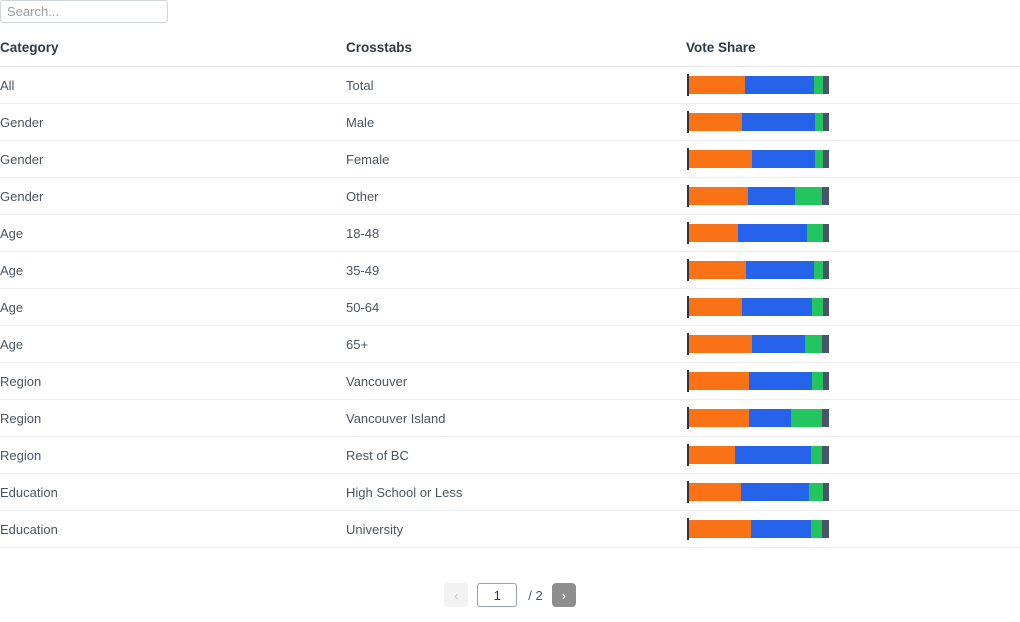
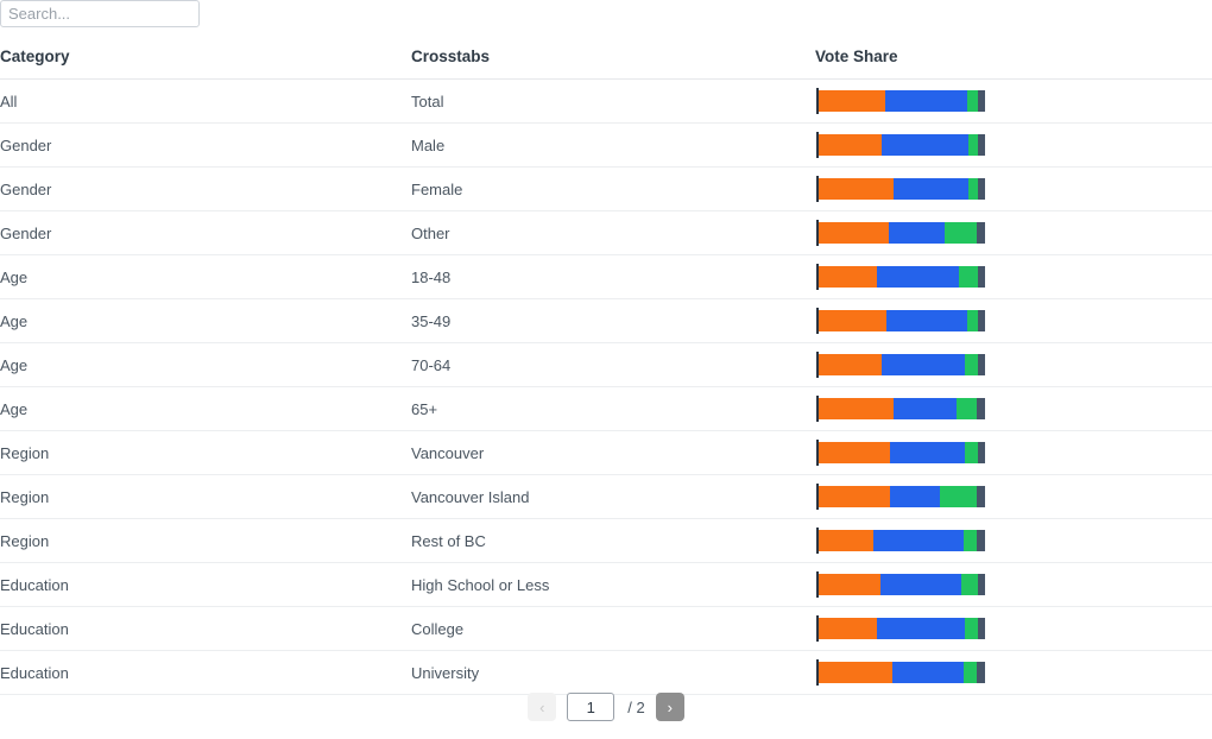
  Search...
  Category	Crosstabs	Vote Share
  All	Total
  Gender	Male
  Gender	Female
  Gender	Other
  Age	18-48
  Age	35-49
- Age	50-64
+ Age	70-64
  Age	65+
  Region	Vancouver
  Region	Vancouver Island
  Region	Rest of BC
  Education	High School or Less
+ Education	College
  Education	University
  ‹
  1
  / 2
  ›
